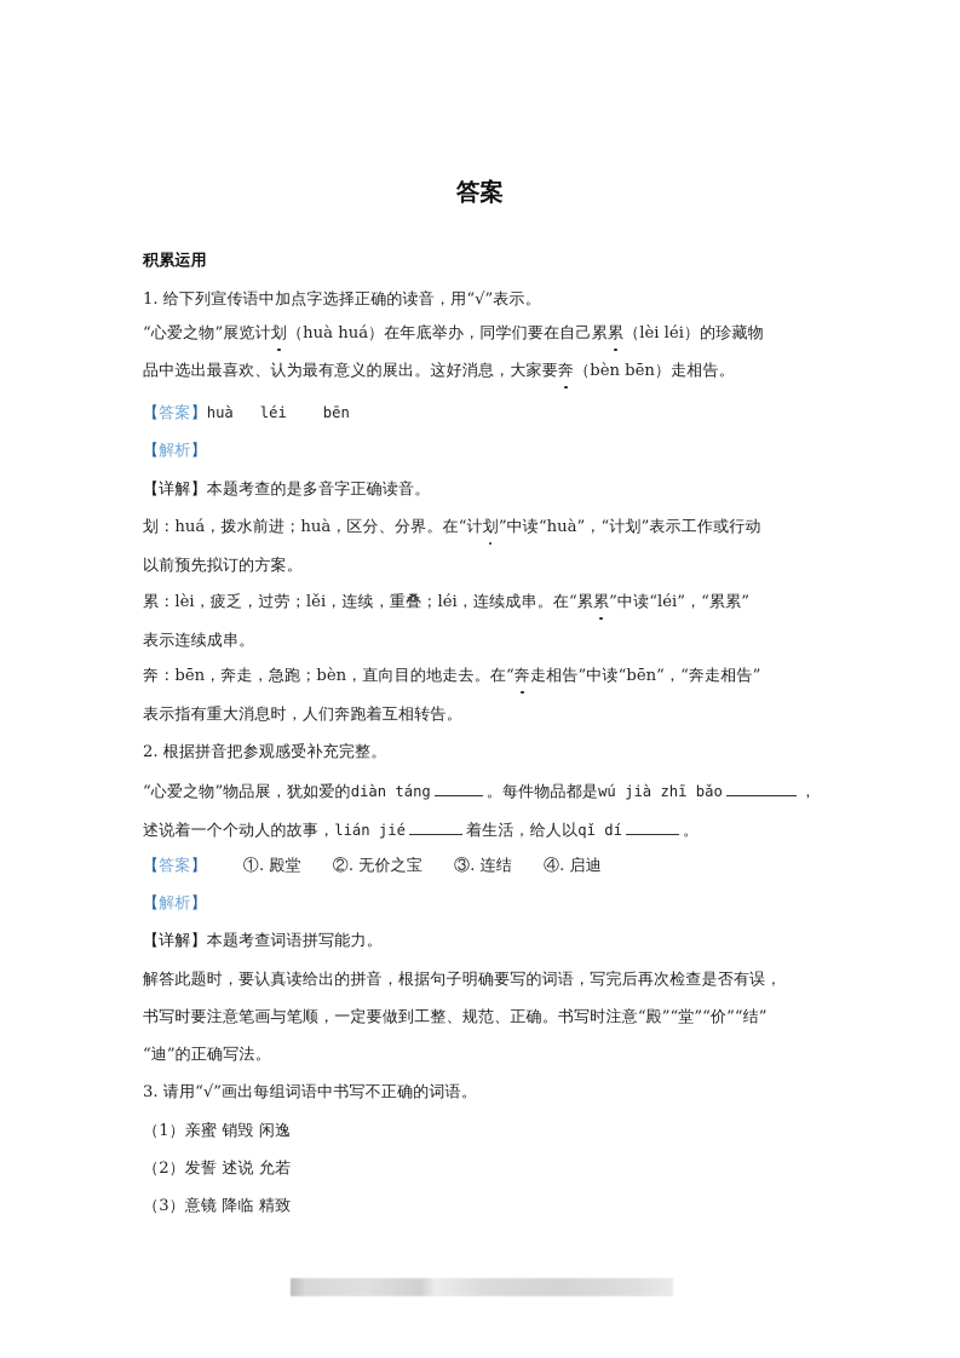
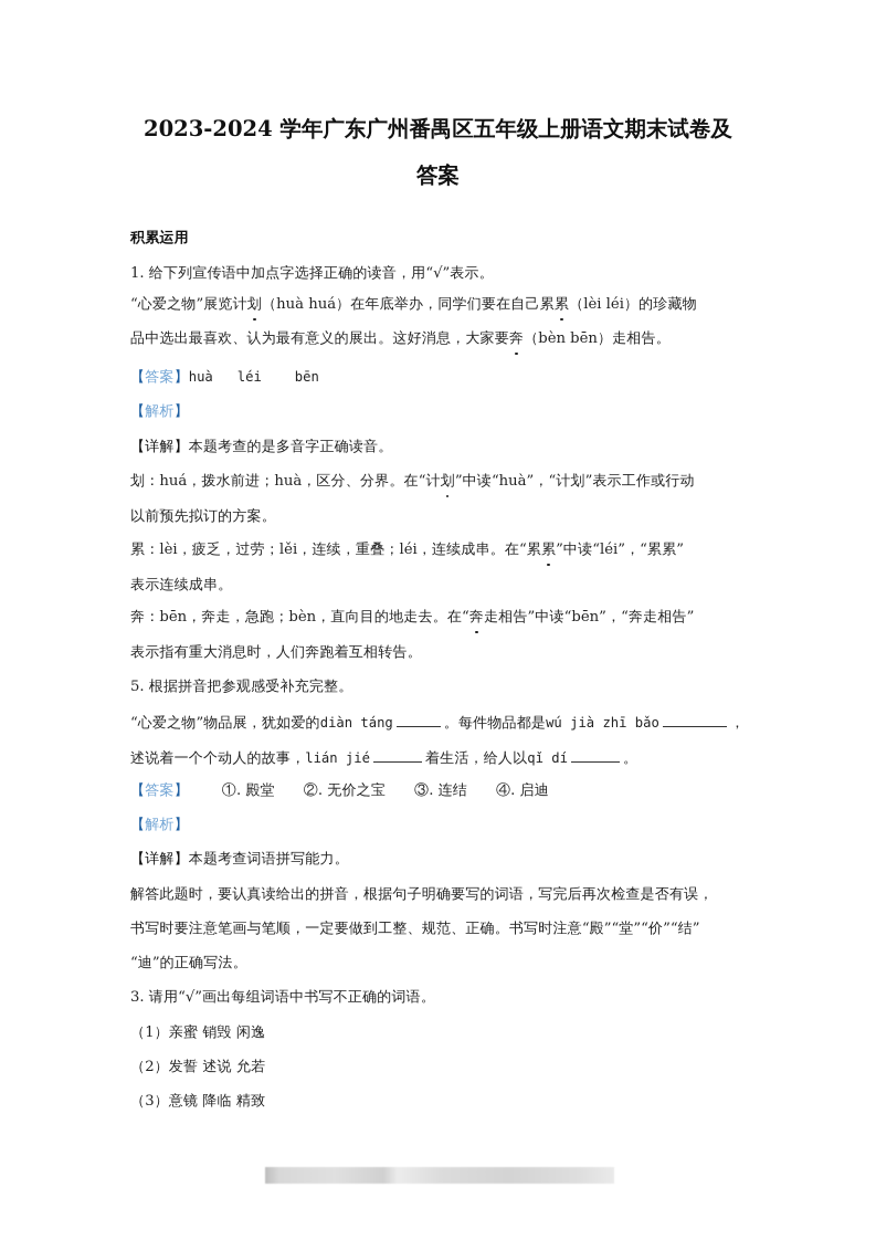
+ 2023-2024 学年广东广州番禺区五年级上册语文期末试卷及
  答案
  积累运用
  1. 给下列宣传语中加点字选择正确的读音，用“√”表示。
  “心爱之物”展览计划（huà huá）在年底举办，同学们要在自己累累（lèi léi）的珍藏物
  品中选出最喜欢、认为最有意义的展出。这好消息，大家要奔（bèn bēn）走相告。
  【答案】huà léi bēn
  【解析】
  【详解】本题考查的是多音字正确读音。
  划：huá，拨水前进；huà，区分、分界。在“计划”中读“huà”，“计划”表示工作或行动
  以前预先拟订的方案。
  累：lèi，疲乏，过劳；lěi，连续，重叠；léi，连续成串。在“累累”中读“léi”，“累累”
  表示连续成串。
  奔：bēn，奔走，急跑；bèn，直向目的地走去。在“奔走相告”中读“bēn”，“奔走相告”
  表示指有重大消息时，人们奔跑着互相转告。
- 2. 根据拼音把参观感受补充完整。
+ 5. 根据拼音把参观感受补充完整。
  “心爱之物”物品展，犹如爱的diàn táng 。每件物品都是wú jià zhī bǎo ，
  述说着一个个动人的故事，lián jié 着生活，给人以qǐ dí 。
  【答案】 ①. 殿堂 ②. 无价之宝 ③. 连结 ④. 启迪
  【解析】
  【详解】本题考查词语拼写能力。
  解答此题时，要认真读给出的拼音，根据句子明确要写的词语，写完后再次检查是否有误，
  书写时要注意笔画与笔顺，一定要做到工整、规范、正确。书写时注意“殿”“堂”“价”“结”
  “迪”的正确写法。
  3. 请用“√”画出每组词语中书写不正确的词语。
  （1）亲蜜 销毁 闲逸
  （2）发誓 述说 允若
  （3）意镜 降临 精致
